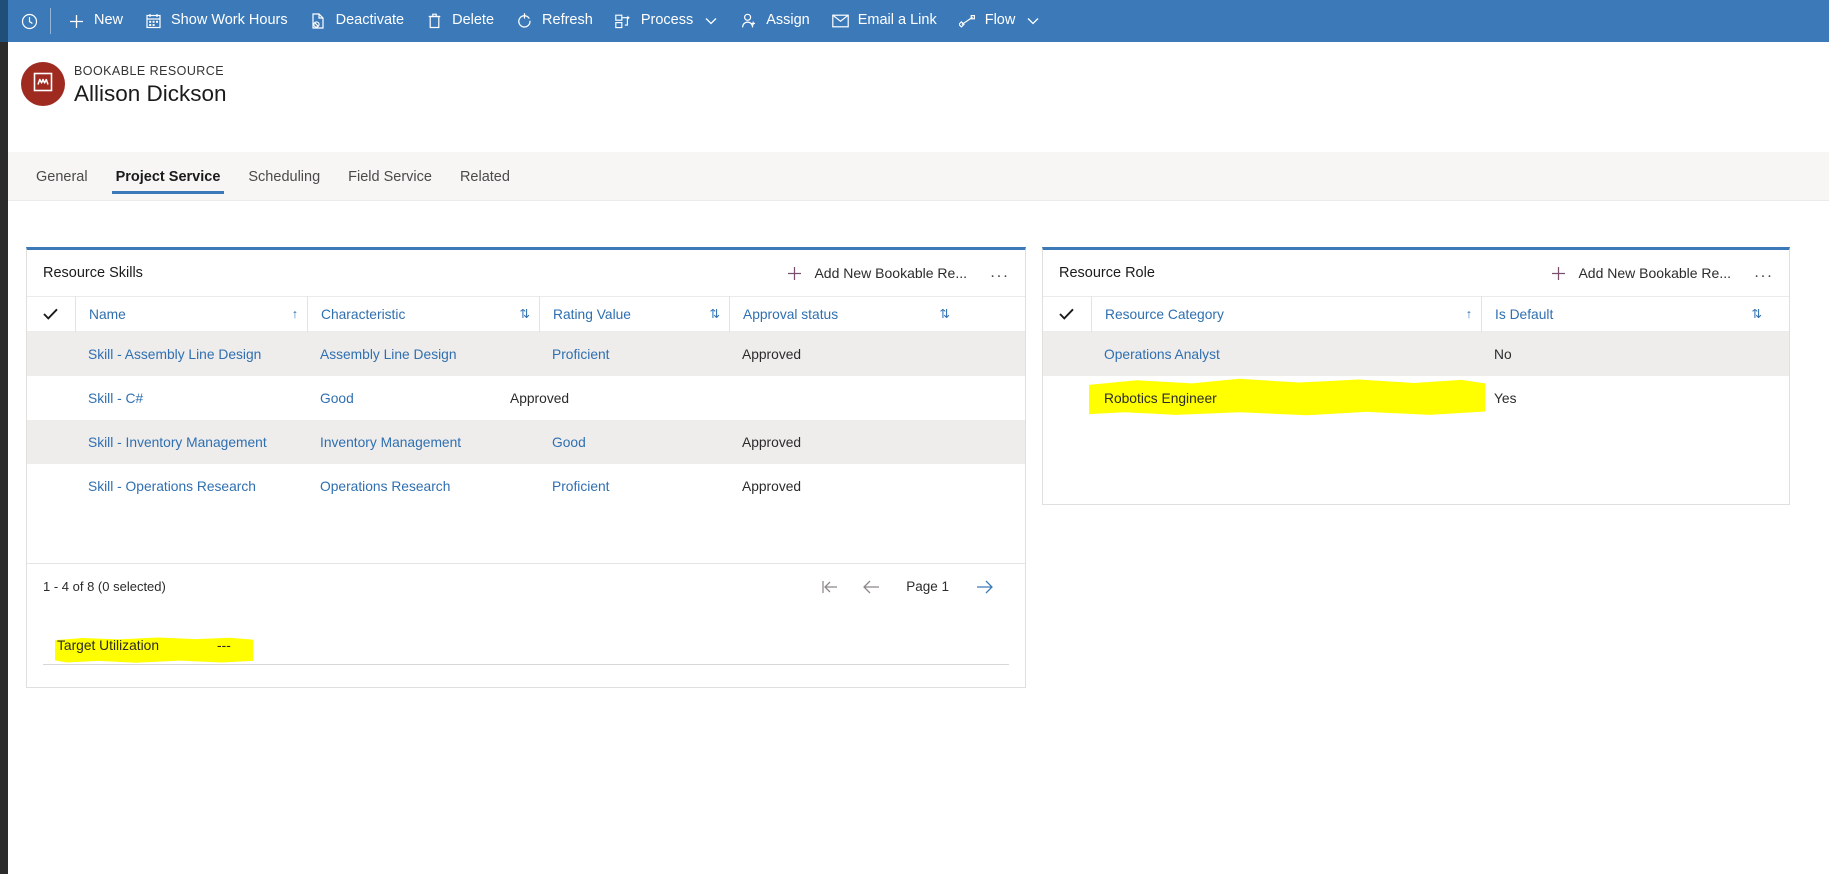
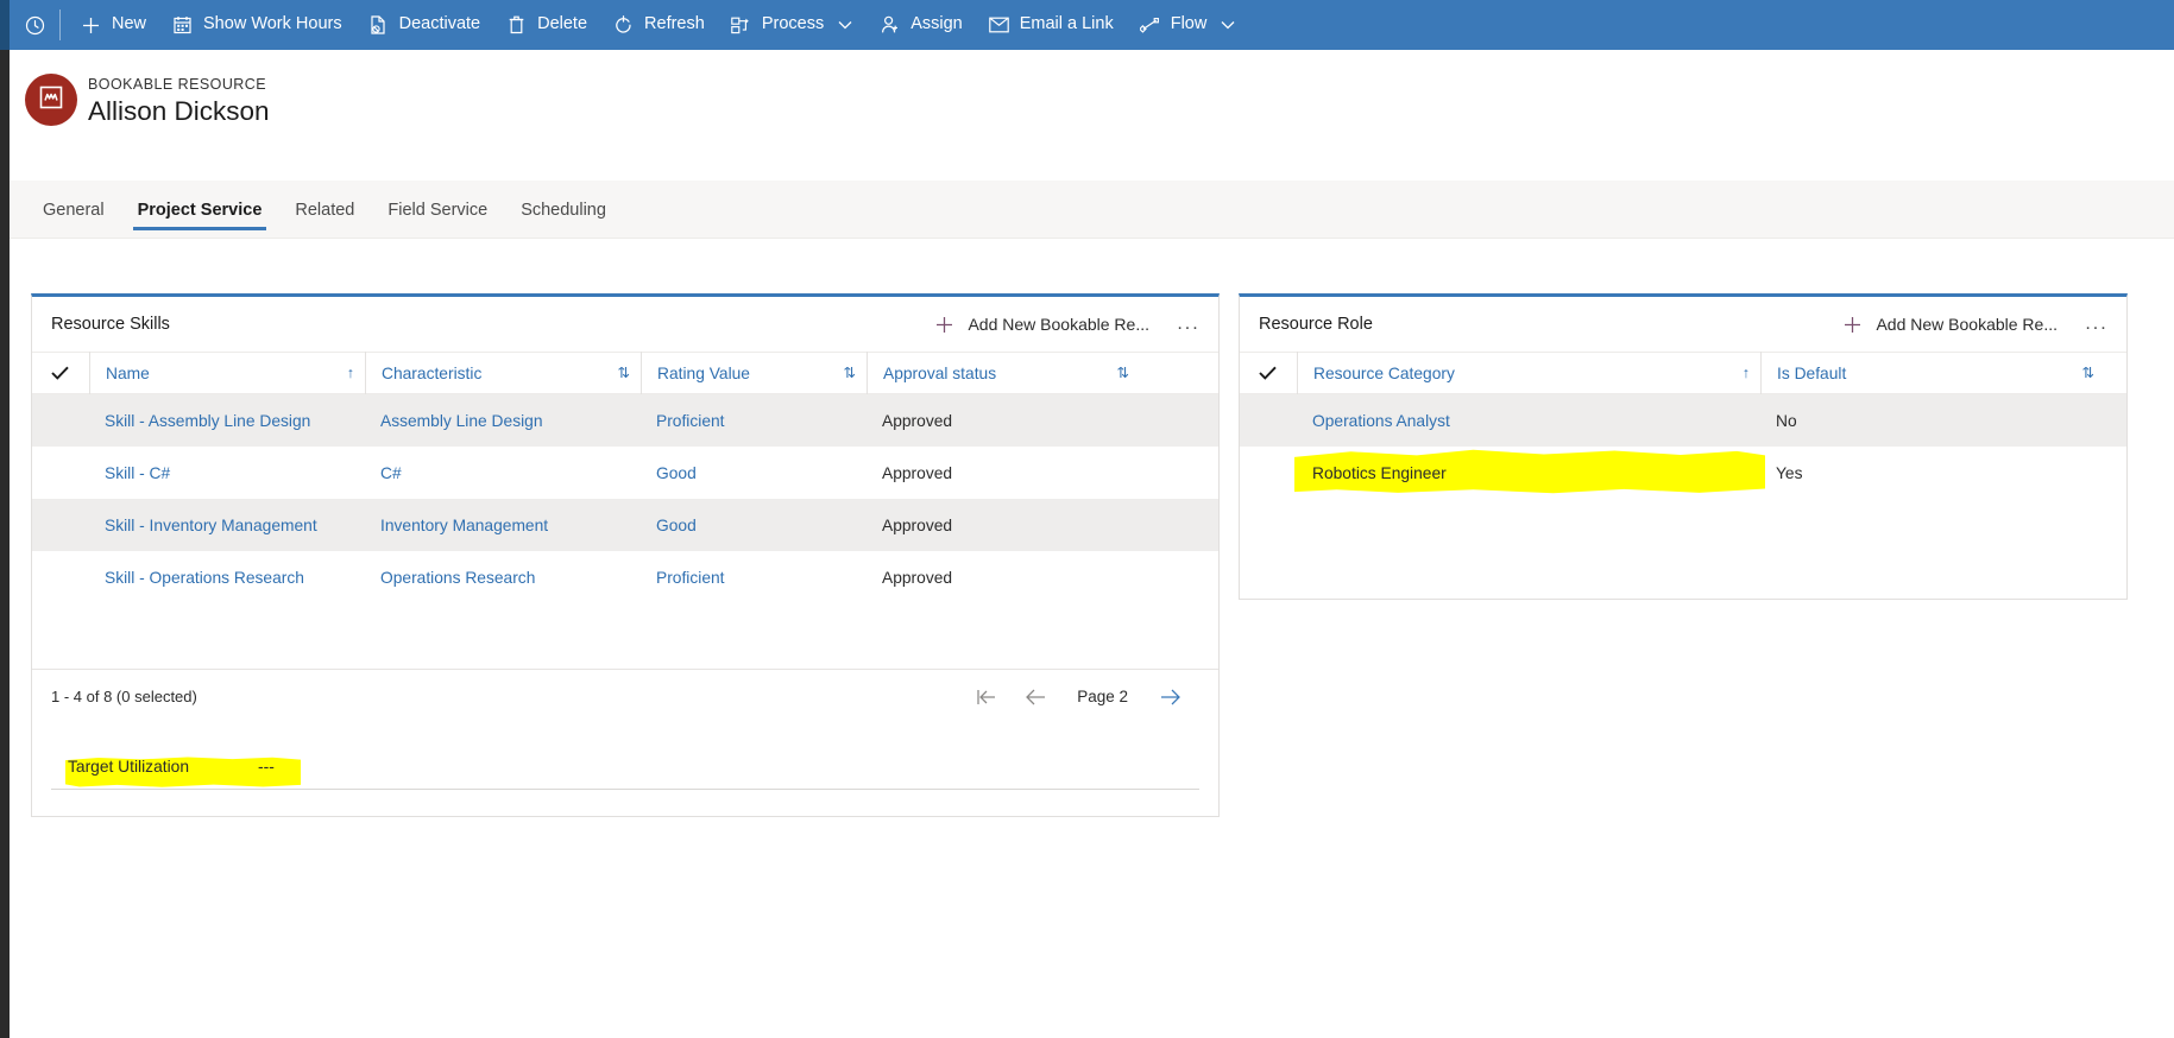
  New
  Show Work Hours
  Deactivate
  Delete
  Refresh
  Process
  Assign
  Email a Link
  Flow
  BOOKABLE RESOURCE
  Allison Dickson
  General
  Project Service
- Scheduling
+ Related
  Field Service
- Related
+ Scheduling
  Resource Skills
  Add New Bookable Re...
  ...
  Name
  ↑
  Characteristic
  ⇅
  Rating Value
  ⇅
  Approval status
  ⇅
  Skill - Assembly Line Design
  Assembly Line Design
  Proficient
  Approved
  Skill - C#
+ C#
  Good
  Approved
  Skill - Inventory Management
  Inventory Management
  Good
  Approved
  Skill - Operations Research
  Operations Research
  Proficient
  Approved
  1 - 4 of 8 (0 selected)
- Page 1
+ Page 2
  Target Utilization
  ---
  Resource Role
  Add New Bookable Re...
  ...
  Resource Category
  ↑
  Is Default
  ⇅
  Operations Analyst
  No
  Robotics Engineer
  Yes
